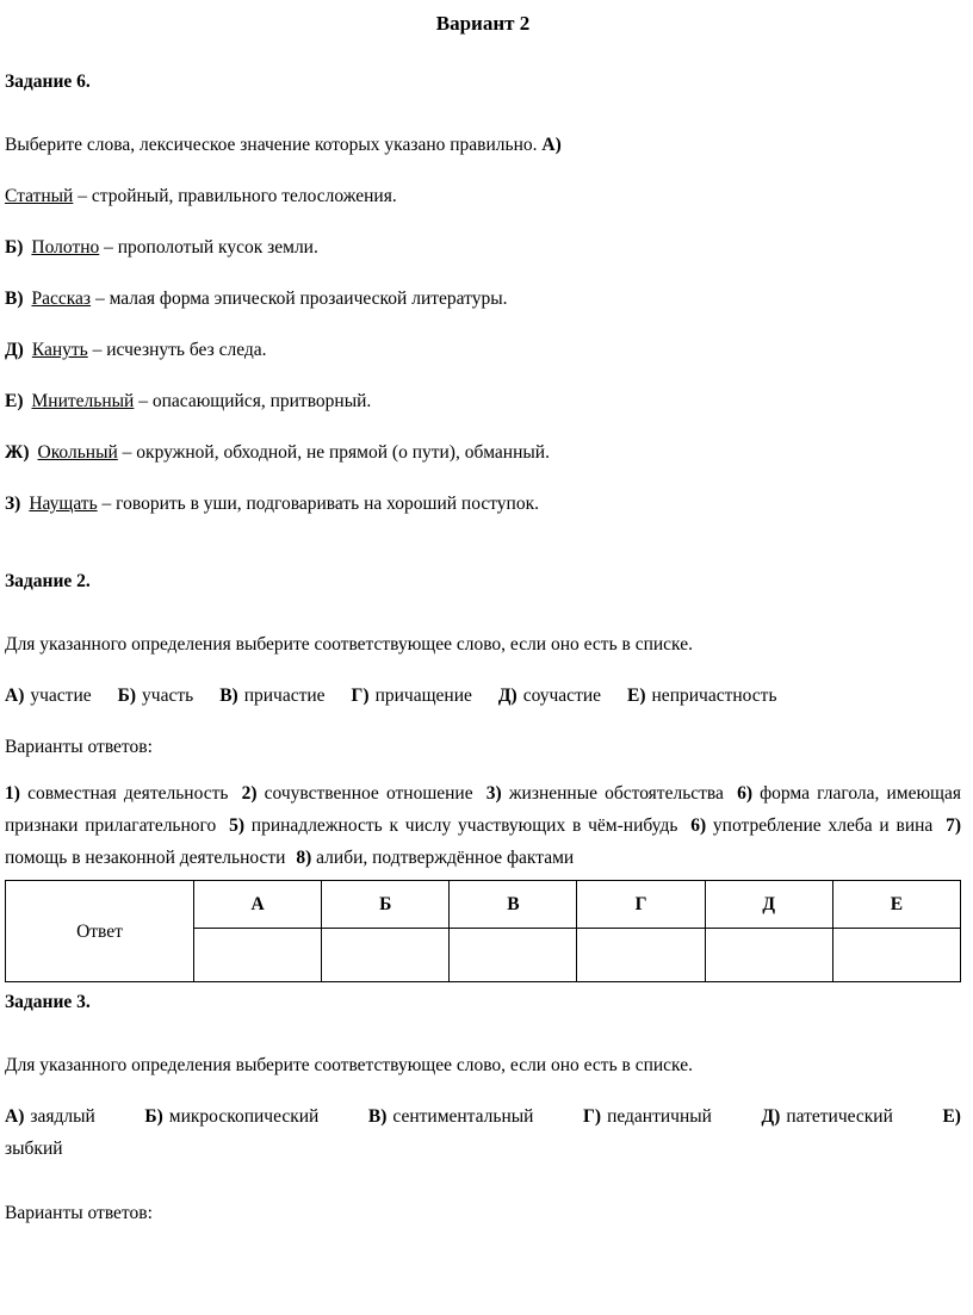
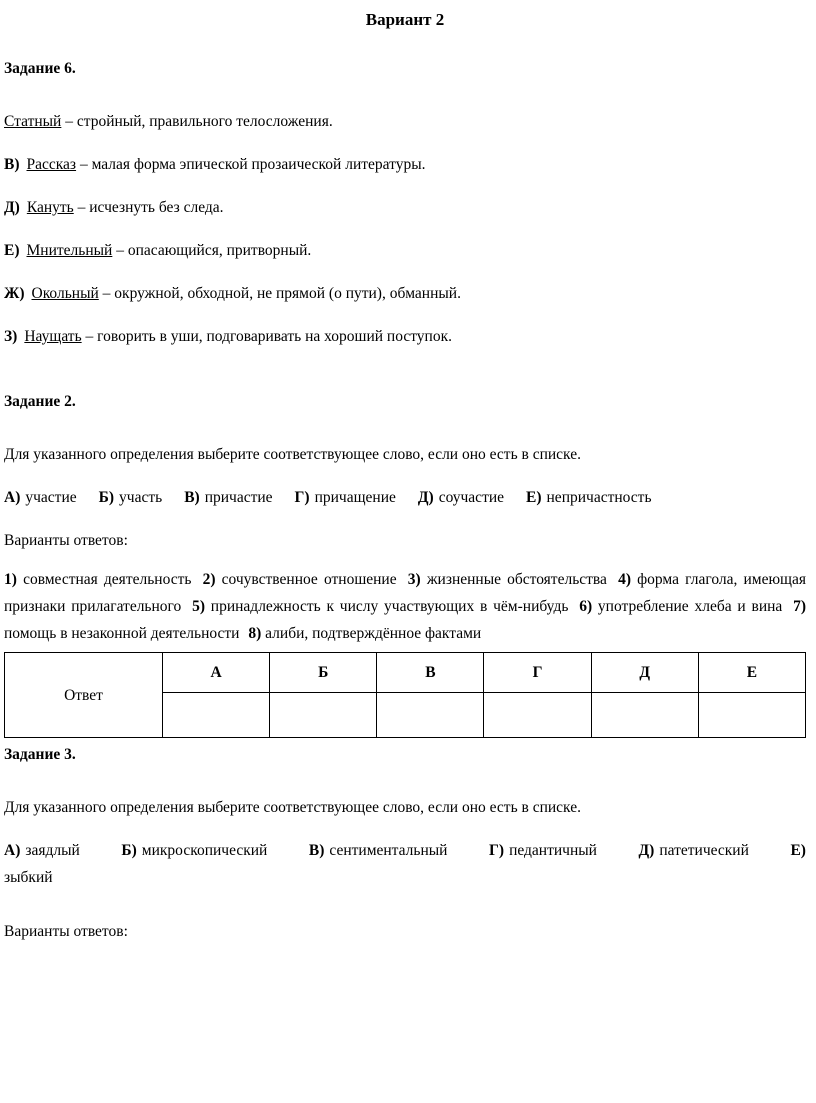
  Вариант 2
  Задание 6.
- Выберите слова, лексическое значение которых указано правильно. А)
  Статный – стройный, правильного телосложения.
- Б) Полотно – прополотый кусок земли.
  В) Рассказ – малая форма эпической прозаической литературы.
  Д) Кануть – исчезнуть без следа.
  Е) Мнительный – опасающийся, притворный.
  Ж) Окольный – окружной, обходной, не прямой (о пути), обманный.
  З) Наущать – говорить в уши, подговаривать на хороший поступок.
  Задание 2.
  Для указанного определения выберите соответствующее слово, если оно есть в списке.
  А) участие
  Б) участь
  В) причастие
  Г) причащение
  Д) соучастие
  Е) непричастность
  Варианты ответов:
- 1) совместная деятельность 2) сочувственное отношение 3) жизненные обстоятельства 6) форма глагола, имеющая признаки прилагательного 5) принадлежность к числу участвующих в чём-нибудь 6) употребление хлеба и вина 7) помощь в незаконной деятельности 8) алиби, подтверждённое фактами
+ 1) совместная деятельность 2) сочувственное отношение 3) жизненные обстоятельства 4) форма глагола, имеющая признаки прилагательного 5) принадлежность к числу участвующих в чём-нибудь 6) употребление хлеба и вина 7) помощь в незаконной деятельности 8) алиби, подтверждённое фактами
  Ответ	А	Б	В	Г	Д	Е
  Задание 3.
  Для указанного определения выберите соответствующее слово, если оно есть в списке.
  А) заядлый
  Б) микроскопический
  В) сентиментальный
  Г) педантичный
  Д) патетический
  Е)
  зыбкий
  Варианты ответов:
